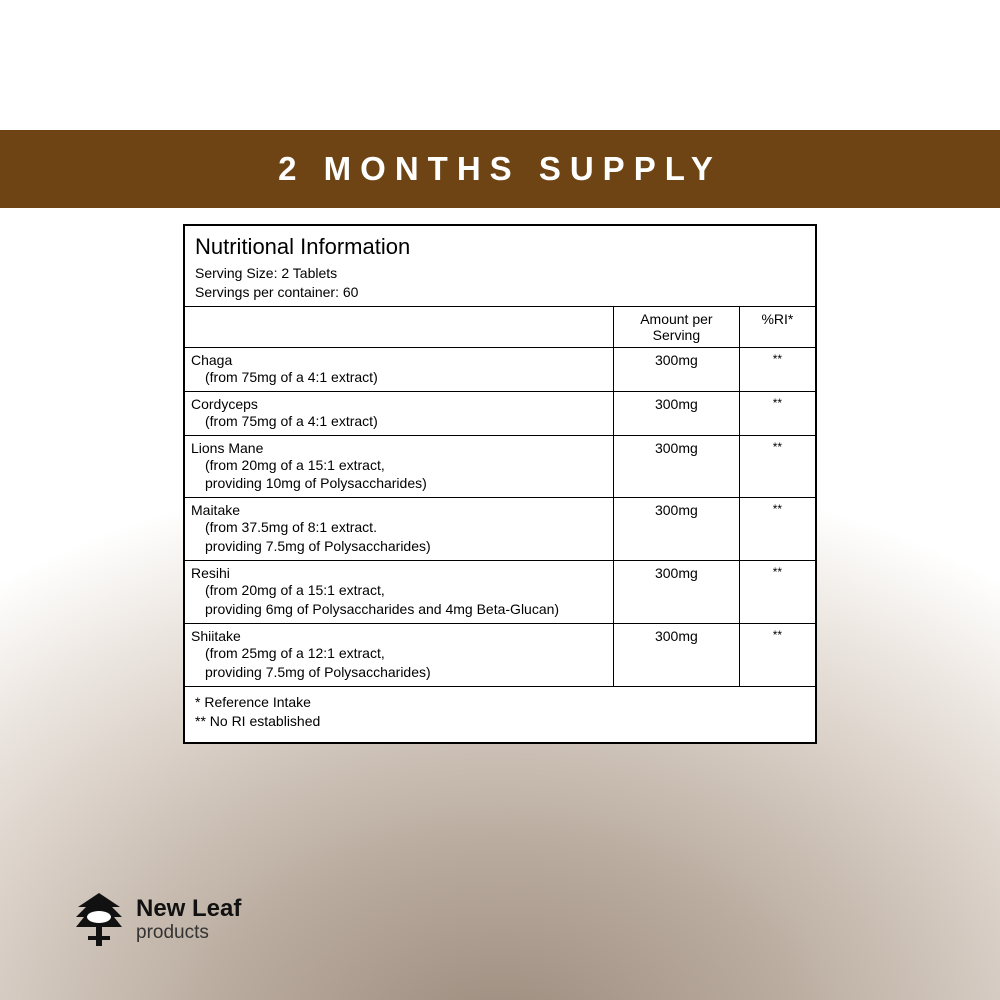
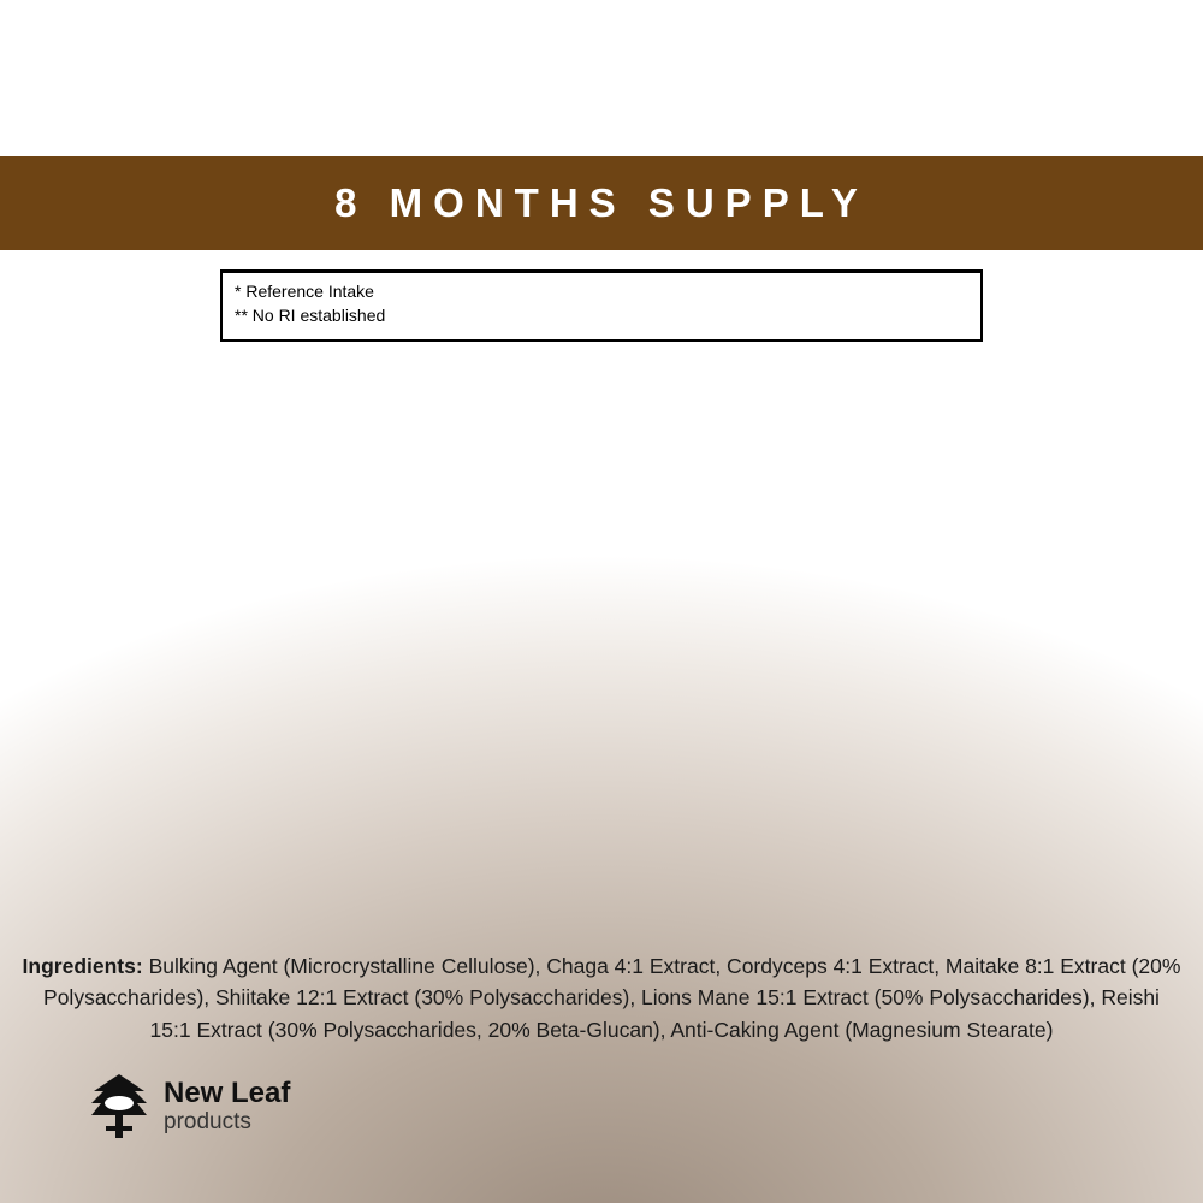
- 2 MONTHS SUPPLY
+ 8 MONTHS SUPPLY
- Nutritional Information
- Serving Size: 2 Tablets
- Servings per container: 60
- 	Amount per Serving	%RI*
- Chaga (from 75mg of a 4:1 extract)	300mg	**
- Cordyceps (from 75mg of a 4:1 extract)	300mg	**
- Lions Mane (from 20mg of a 15:1 extract, providing 10mg of Polysaccharides)	300mg	**
- Maitake (from 37.5mg of 8:1 extract. providing 7.5mg of Polysaccharides)	300mg	**
- Resihi (from 20mg of a 15:1 extract, providing 6mg of Polysaccharides and 4mg Beta-Glucan)	300mg	**
- Shiitake (from 25mg of a 12:1 extract, providing 7.5mg of Polysaccharides)	300mg	**
  * Reference Intake
  ** No RI established
+ Ingredients: Bulking Agent (Microcrystalline Cellulose), Chaga 4:1 Extract, Cordyceps 4:1 Extract, Maitake 8:1 Extract (20% Polysaccharides), Shiitake 12:1 Extract (30% Polysaccharides), Lions Mane 15:1 Extract (50% Polysaccharides), Reishi 15:1 Extract (30% Polysaccharides, 20% Beta-Glucan), Anti-Caking Agent (Magnesium Stearate)
  New Leaf
  products
